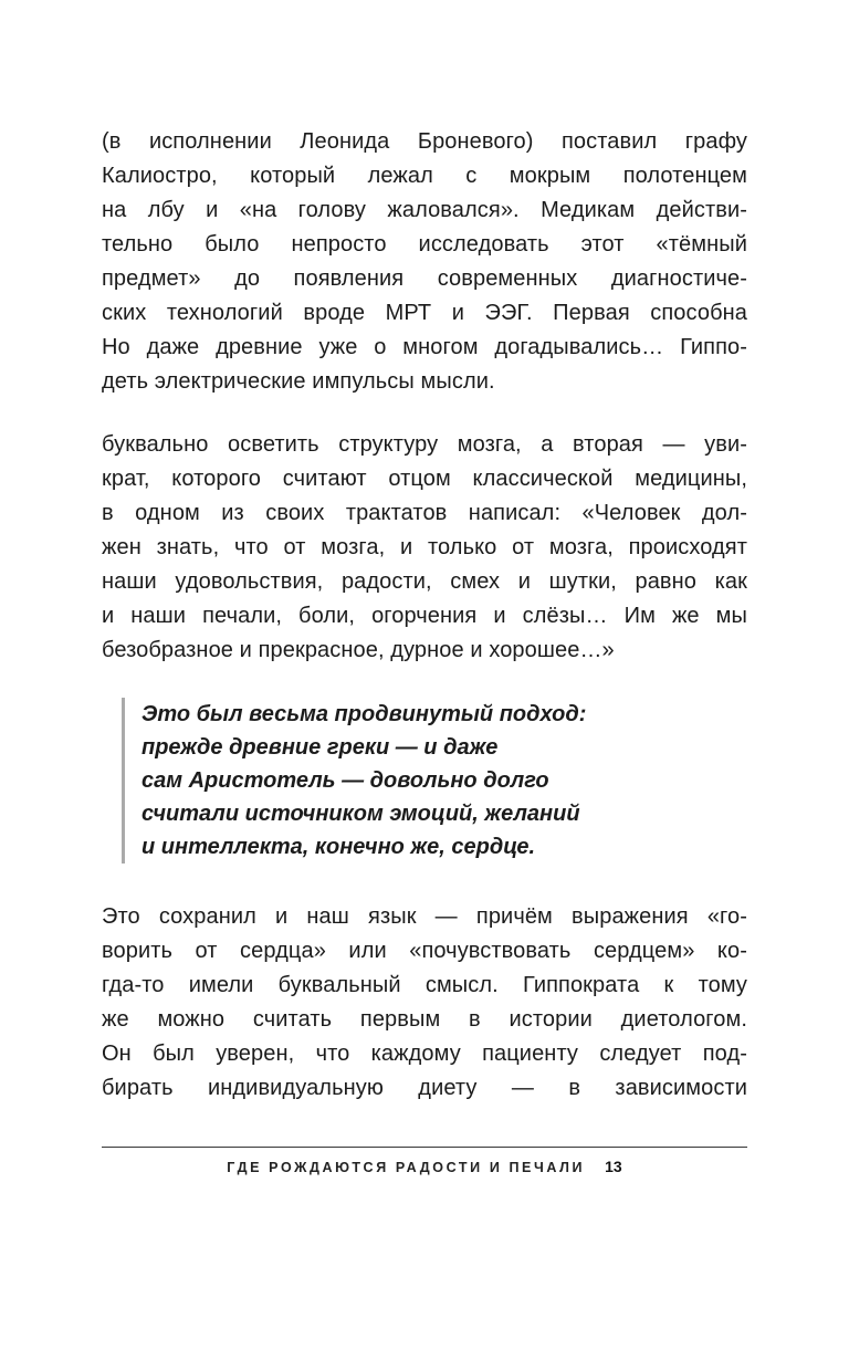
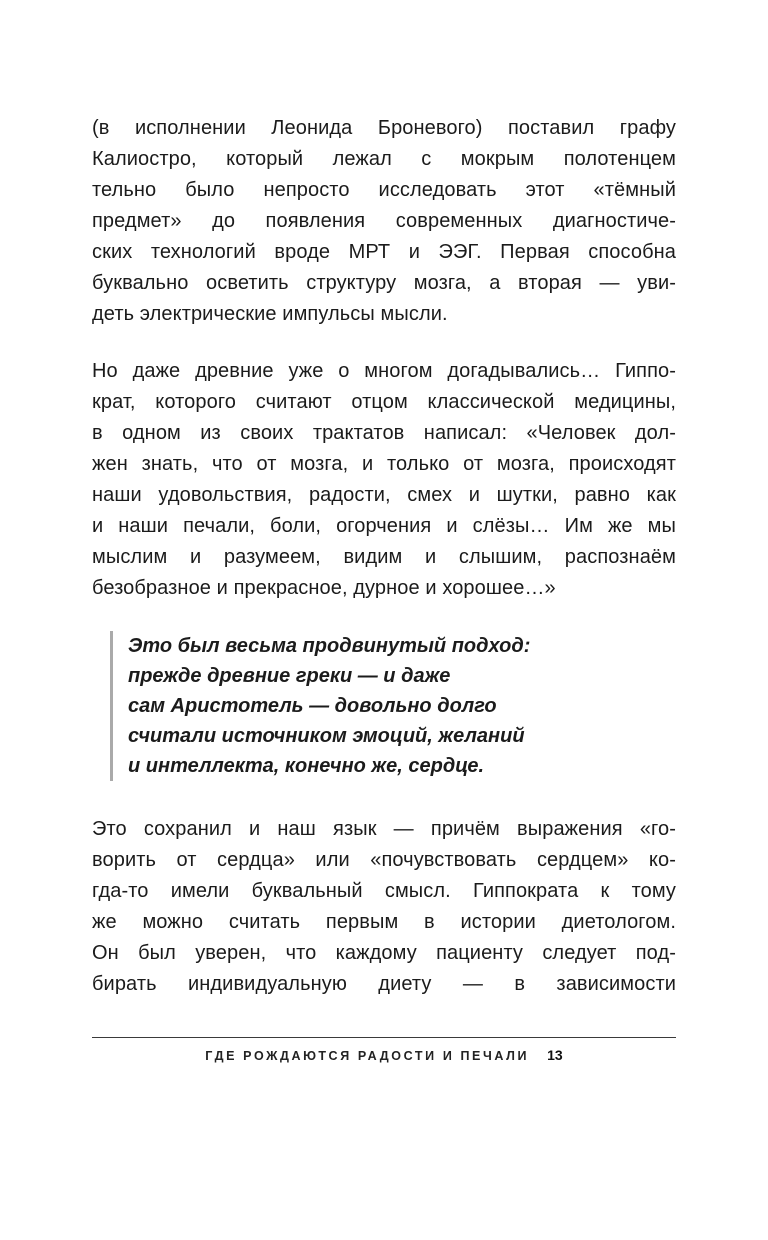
  (в исполнении Леонида Броневого) поставил графу
  Калиостро, который лежал с мокрым полотенцем
- на лбу и «на голову жаловался». Медикам действи-
  тельно было непросто исследовать этот «тёмный
  предмет» до появления современных диагностиче-
  ских технологий вроде МРТ и ЭЭГ. Первая способна
- Но даже древние уже о многом догадывались… Гиппо-
+ буквально осветить структуру мозга, а вторая — уви-
  деть электрические импульсы мысли.
- буквально осветить структуру мозга, а вторая — уви-
+ Но даже древние уже о многом догадывались… Гиппо-
  крат, которого считают отцом классической медицины,
  в одном из своих трактатов написал: «Человек дол-
  жен знать, что от мозга, и только от мозга, происходят
  наши удовольствия, радости, смех и шутки, равно как
  и наши печали, боли, огорчения и слёзы… Им же мы
+ мыслим и разумеем, видим и слышим, распознаём
  безобразное и прекрасное, дурное и хорошее…»
  Это был весьма продвинутый подход:
  прежде древние греки — и даже
  сам Аристотель — довольно долго
  считали источником эмоций, желаний
  и интеллекта, конечно же, сердце.
  Это сохранил и наш язык — причём выражения «го-
  ворить от сердца» или «почувствовать сердцем» ко-
  гда-то имели буквальный смысл. Гиппократа к тому
  же можно считать первым в истории диетологом.
  Он был уверен, что каждому пациенту следует под-
  бирать индивидуальную диету — в зависимости
  ГДЕ РОЖДАЮТСЯ РАДОСТИ И ПЕЧАЛИ
  13
